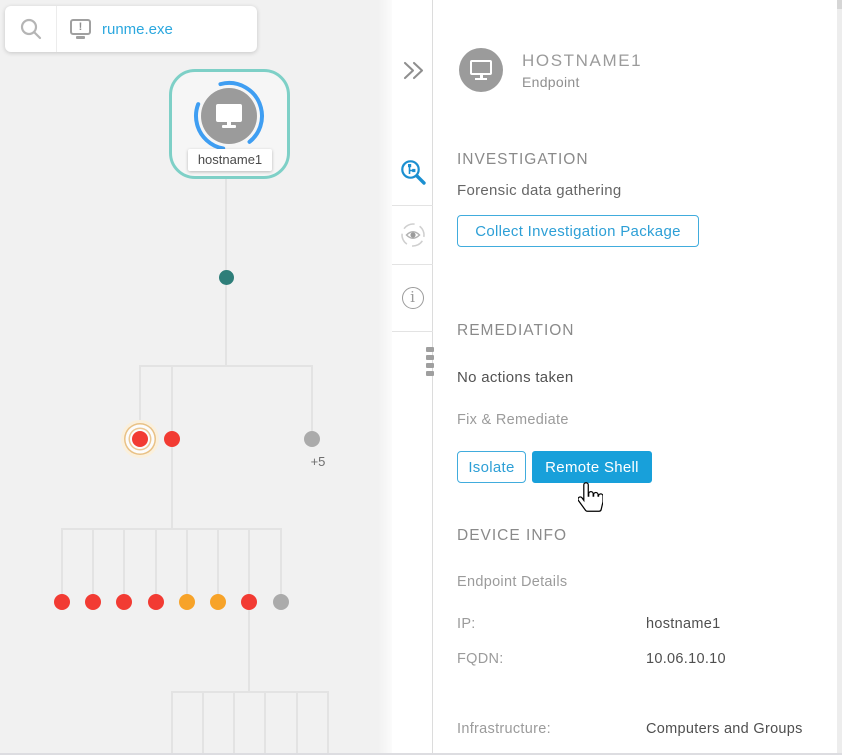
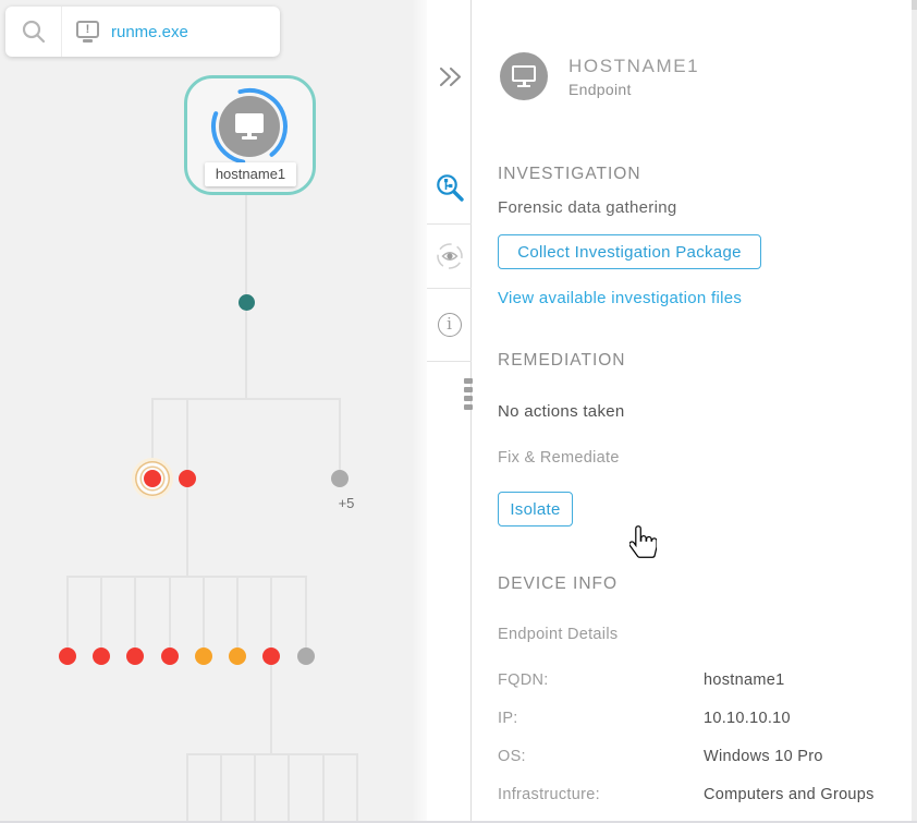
  hostname1
  +5
  !
  runme.exe
  i
  HOSTNAME1
  Endpoint
  INVESTIGATION
  Forensic data gathering
  Collect Investigation Package
+ View available investigation files
  REMEDIATION
  No actions taken
  Fix & Remediate
  Isolate
- Remote Shell
  DEVICE INFO
  Endpoint Details
- IP:
+ FQDN:
  hostname1
- FQDN:
+ IP:
- 10.06.10.10
+ 10.10.10.10
+ OS:
+ Windows 10 Pro
  Infrastructure:
  Computers and Groups
